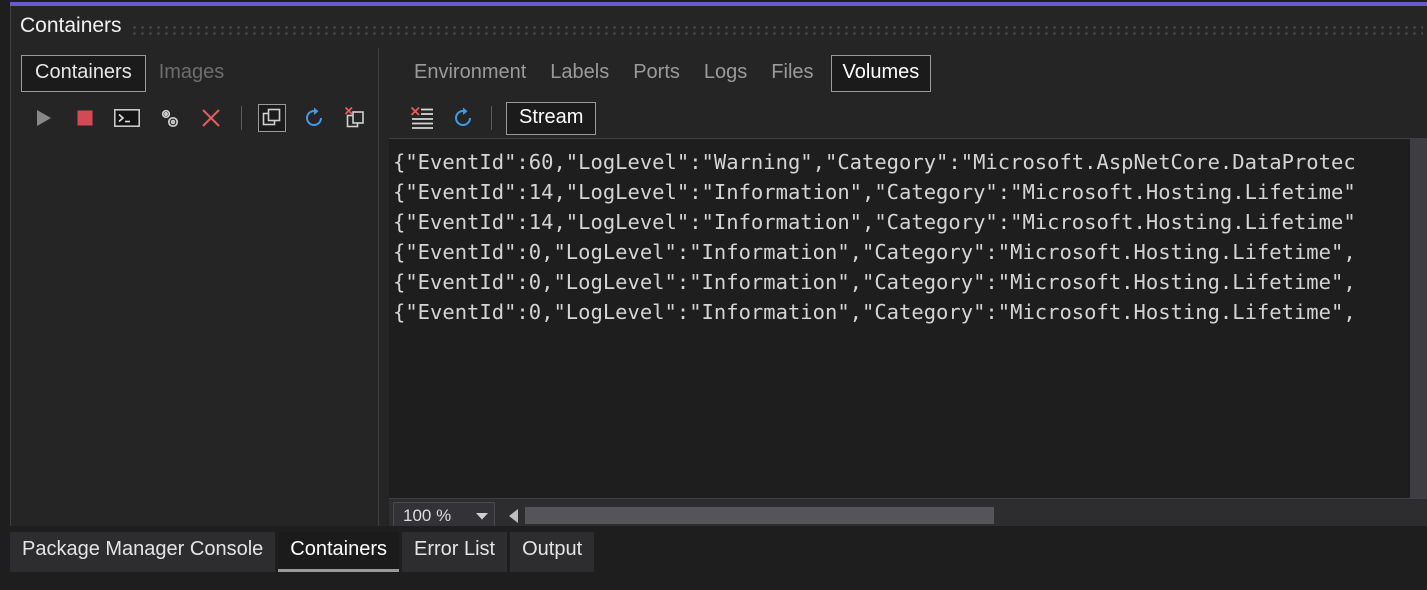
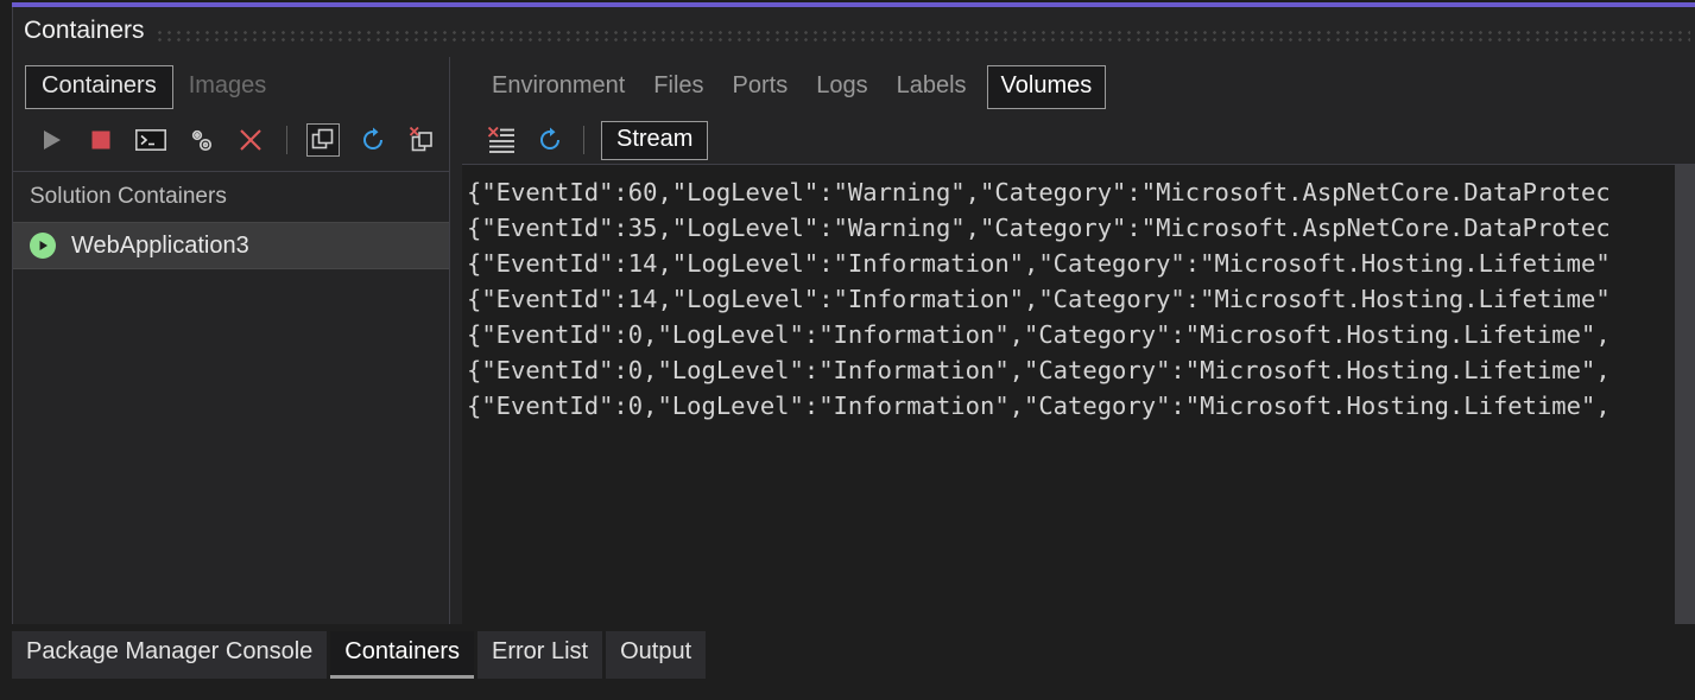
  Containers
  Containers
  Images
+ Solution Containers
+ WebApplication3
  Environment
- Labels
+ Files
  Ports
  Logs
- Files
+ Labels
  Volumes
  Stream
  {"EventId":60,"LogLevel":"Warning","Category":"Microsoft.AspNetCore.DataProtec
+ {"EventId":35,"LogLevel":"Warning","Category":"Microsoft.AspNetCore.DataProtec
  {"EventId":14,"LogLevel":"Information","Category":"Microsoft.Hosting.Lifetime"
  {"EventId":14,"LogLevel":"Information","Category":"Microsoft.Hosting.Lifetime"
  {"EventId":0,"LogLevel":"Information","Category":"Microsoft.Hosting.Lifetime",
  {"EventId":0,"LogLevel":"Information","Category":"Microsoft.Hosting.Lifetime",
  {"EventId":0,"LogLevel":"Information","Category":"Microsoft.Hosting.Lifetime",
- 100 %
  Package Manager Console
  Containers
  Error List
  Output
